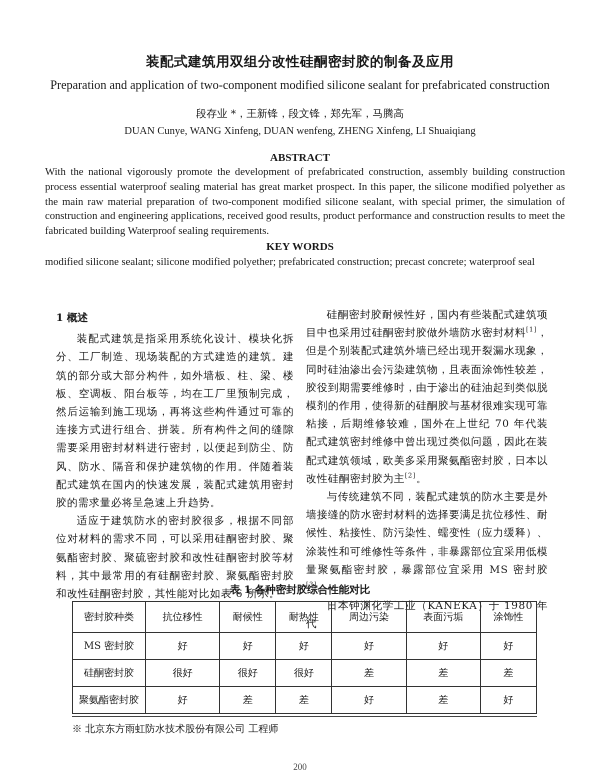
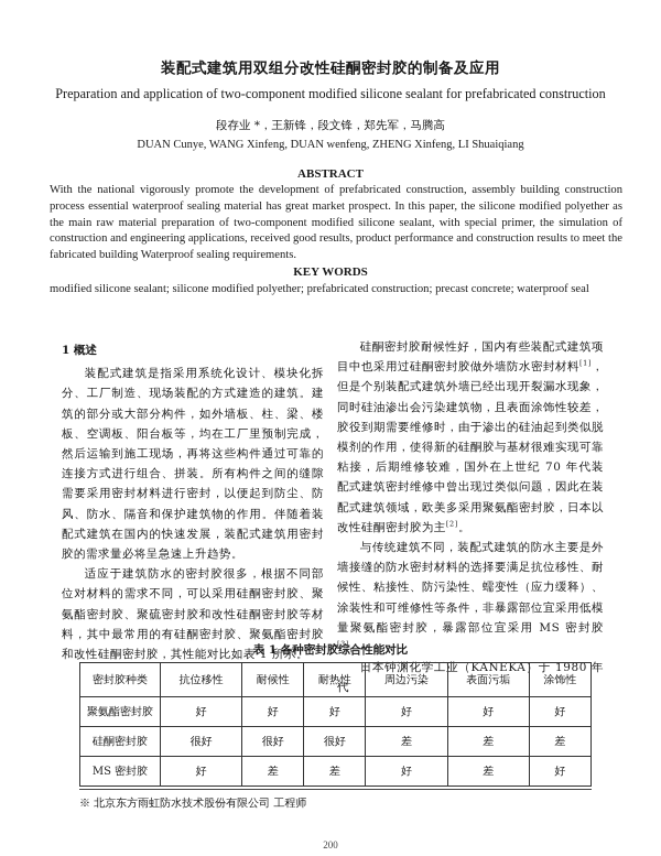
  装配式建筑用双组分改性硅酮密封胶的制备及应用
  Preparation and application of two-component modified silicone sealant for prefabricated construction
  段存业 *，王新锋，段文锋，郑先军，马腾高
  DUAN Cunye, WANG Xinfeng, DUAN wenfeng, ZHENG Xinfeng, LI Shuaiqiang
  ABSTRACT
  With the national vigorously promote the development of prefabricated construction, assembly building construction process essential waterproof sealing material has great market prospect. In this paper, the silicone modified polyether as the main raw material preparation of two-component modified silicone sealant, with special primer, the simulation of construction and engineering applications, received good results, product performance and construction results to meet the fabricated building Waterproof sealing requirements.
  KEY WORDS
  modified silicone sealant; silicone modified polyether; prefabricated construction; precast concrete; waterproof seal
  1 概述
  装配式建筑是指采用系统化设计、模块化拆分、工厂制造、现场装配的方式建造的建筑。建筑的部分或大部分构件，如外墙板、柱、梁、楼板、空调板、阳台板等，均在工厂里预制完成，然后运输到施工现场，再将这些构件通过可靠的连接方式进行组合、拼装。所有构件之间的缝隙需要采用密封材料进行密封，以便起到防尘、防风、防水、隔音和保护建筑物的作用。伴随着装配式建筑在国内的快速发展，装配式建筑用密封胶的需求量必将呈急速上升趋势。
- 适应于建筑防水的密封胶很多，根据不同部位对材料的需求不同，可以采用硅酮密封胶、聚氨酯密封胶、聚硫密封胶和改性硅酮密封胶等材料，其中最常用的有硅酮密封胶、聚氨酯密封胶和改性硅酮密封胶，其性能对比如表 6 所示。
+ 适应于建筑防水的密封胶很多，根据不同部位对材料的需求不同，可以采用硅酮密封胶、聚氨酯密封胶、聚硫密封胶和改性硅酮密封胶等材料，其中最常用的有硅酮密封胶、聚氨酯密封胶和改性硅酮密封胶，其性能对比如表 1 所示。
  硅酮密封胶耐候性好，国内有些装配式建筑项目中也采用过硅酮密封胶做外墙防水密封材料[1]，但是个别装配式建筑外墙已经出现开裂漏水现象，同时硅油渗出会污染建筑物，且表面涂饰性较差，胶役到期需要维修时，由于渗出的硅油起到类似脱模剂的作用，使得新的硅酮胶与基材很难实现可靠粘接，后期维修较难，国外在上世纪 70 年代装配式建筑密封维修中曾出现过类似问题，因此在装配式建筑领域，欧美多采用聚氨酯密封胶，日本以改性硅酮密封胶为主[2]。
  与传统建筑不同，装配式建筑的防水主要是外墙接缝的防水密封材料的选择要满足抗位移性、耐候性、粘接性、防污染性、蠕变性（应力缓释）、涂装性和可维修性等条件，非暴露部位宜采用低模量聚氨酯密封胶，暴露部位宜采用 MS 密封胶[3]。
  日本钟渊化学工业（KANEKA）于 1980 年代
  表 1 各种密封胶综合性能对比
  密封胶种类	抗位移性	耐候性	耐热性	周边污染	表面污垢	涂饰性
- MS 密封胶	好	好	好	好	好	好
+ 聚氨酯密封胶	好	好	好	好	好	好
  硅酮密封胶	很好	很好	很好	差	差	差
- 聚氨酯密封胶	好	差	差	好	差	好
+ MS 密封胶	好	差	差	好	差	好
  ※ 北京东方雨虹防水技术股份有限公司 工程师
  200
